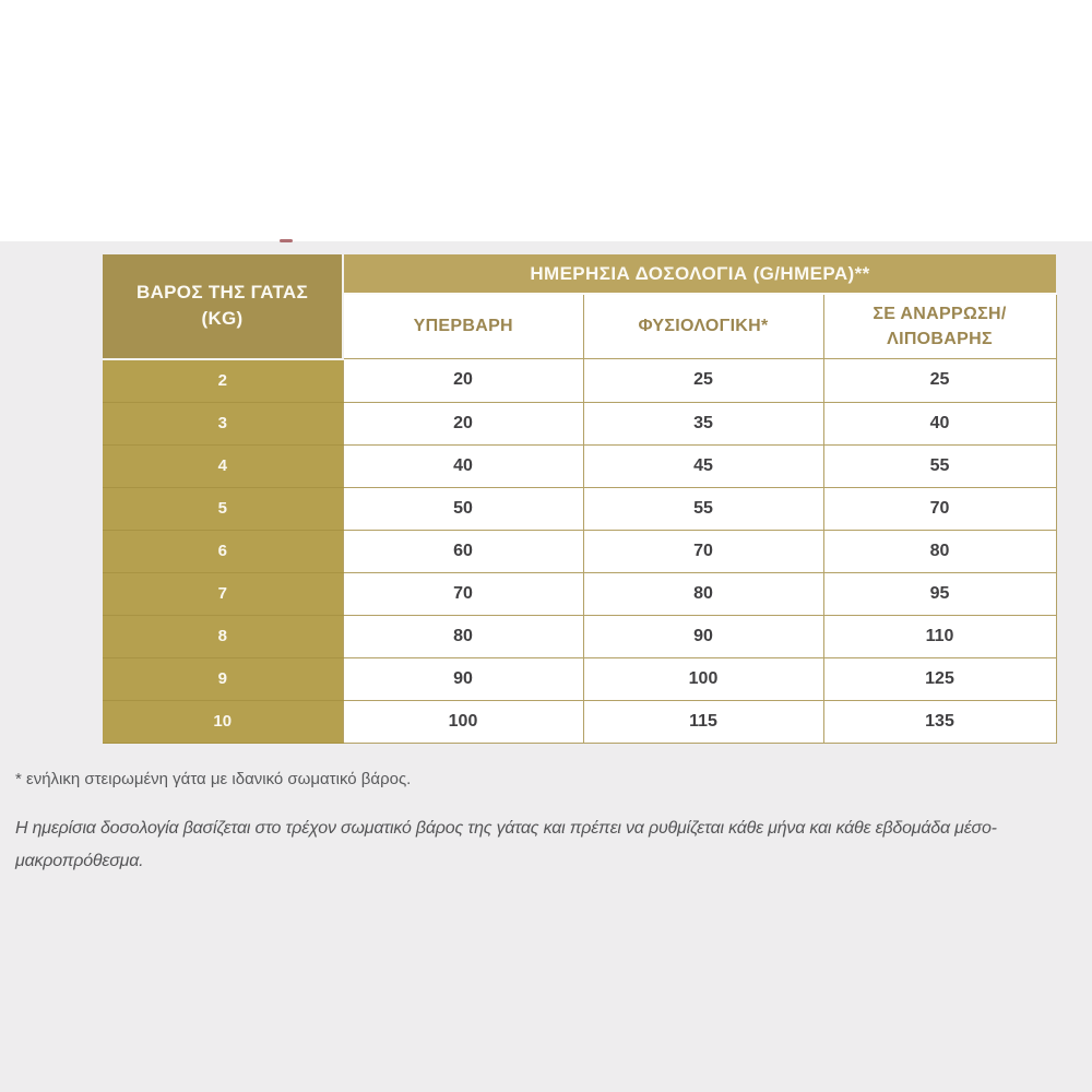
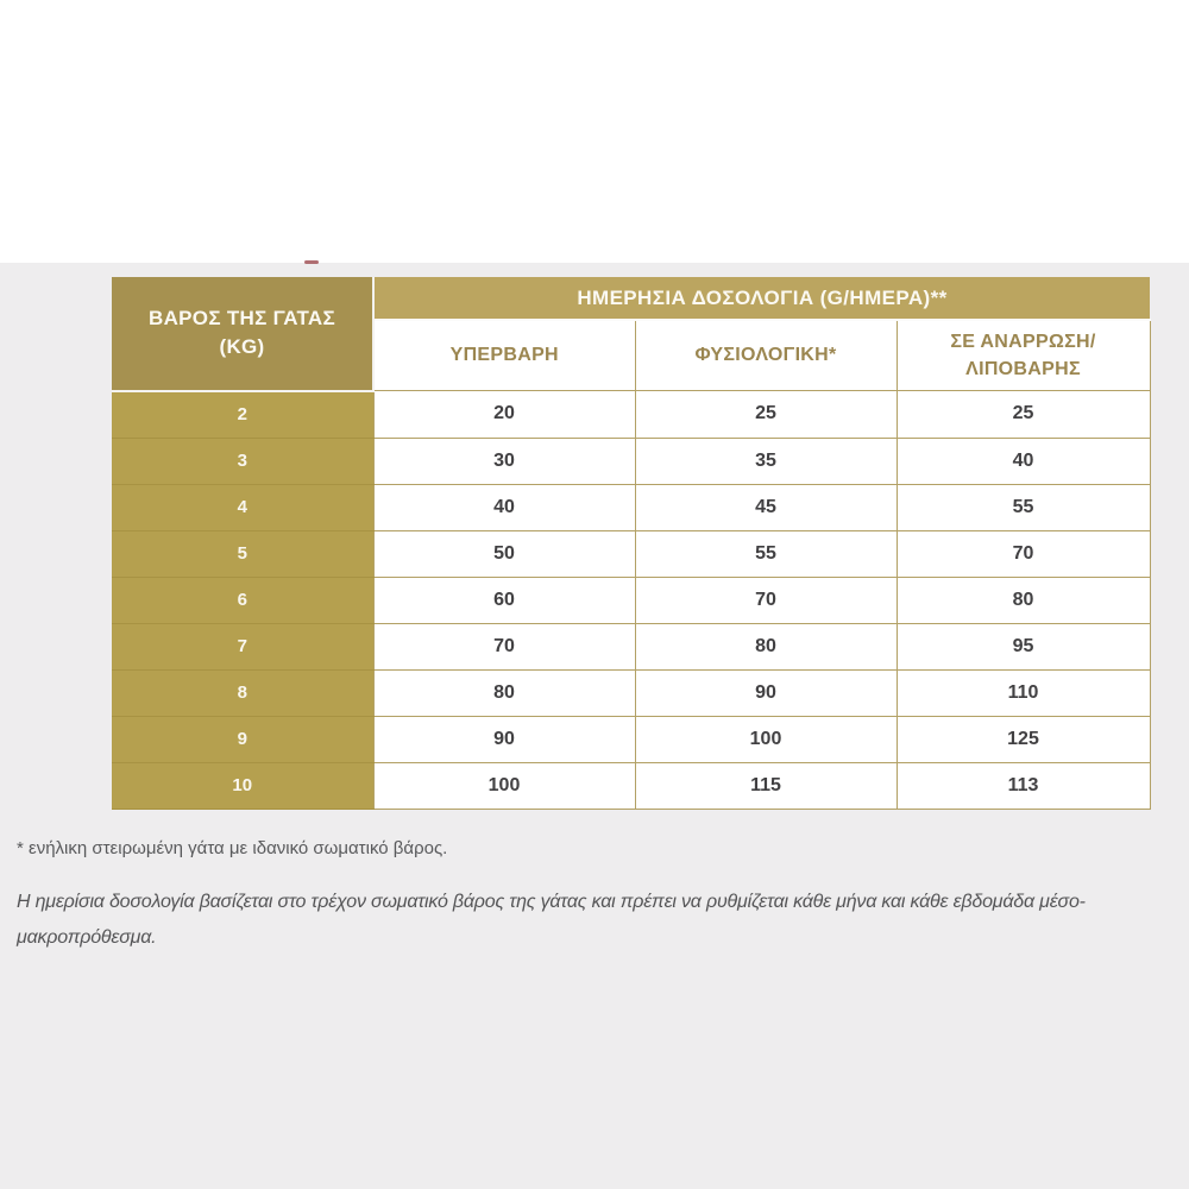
  ΒΑΡΟΣ ΤΗΣ ΓΑΤΑΣ (KG)	ΗΜΕΡΗΣΙΑ ΔΟΣΟΛΟΓΙΑ (G/ΗΜΕΡΑ)**
  ΥΠΕΡΒΑΡΗ	ΦΥΣΙΟΛΟΓΙΚΗ*	ΣΕ ΑΝΑΡΡΩΣΗ/ΛΙΠΟΒΑΡΗΣ
  2	20	25	25
- 3	20	35	40
+ 3	30	35	40
  4	40	45	55
  5	50	55	70
  6	60	70	80
  7	70	80	95
  8	80	90	110
  9	90	100	125
- 10	100	115	135
+ 10	100	115	113
  * ενήλικη στειρωμένη γάτα με ιδανικό σωματικό βάρος.
  Η ημερίσια δοσολογία βασίζεται στο τρέχον σωματικό βάρος της γάτας και πρέπει να ρυθμίζεται κάθε μήνα και κάθε εβδομάδα μέσο-μακροπρόθεσμα.
